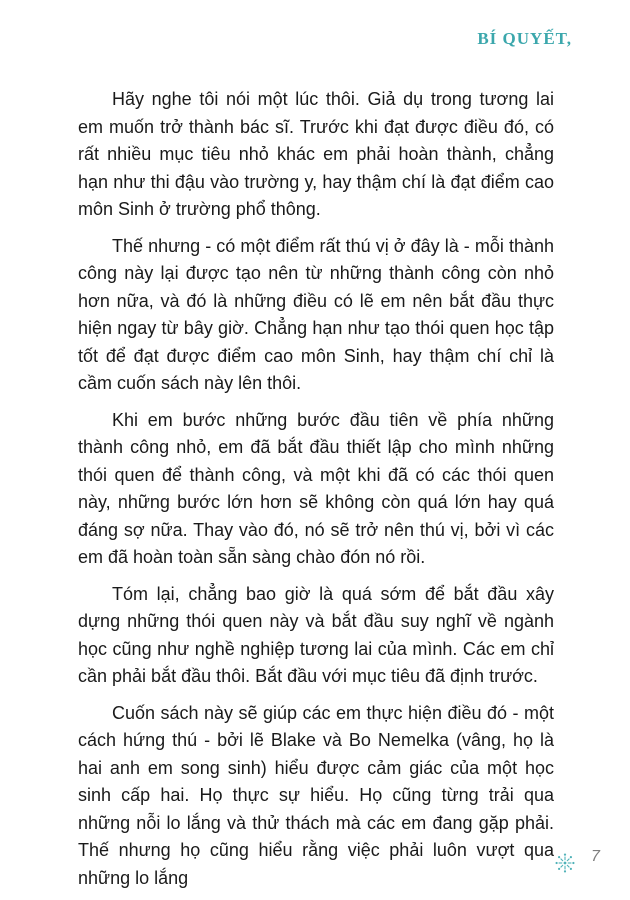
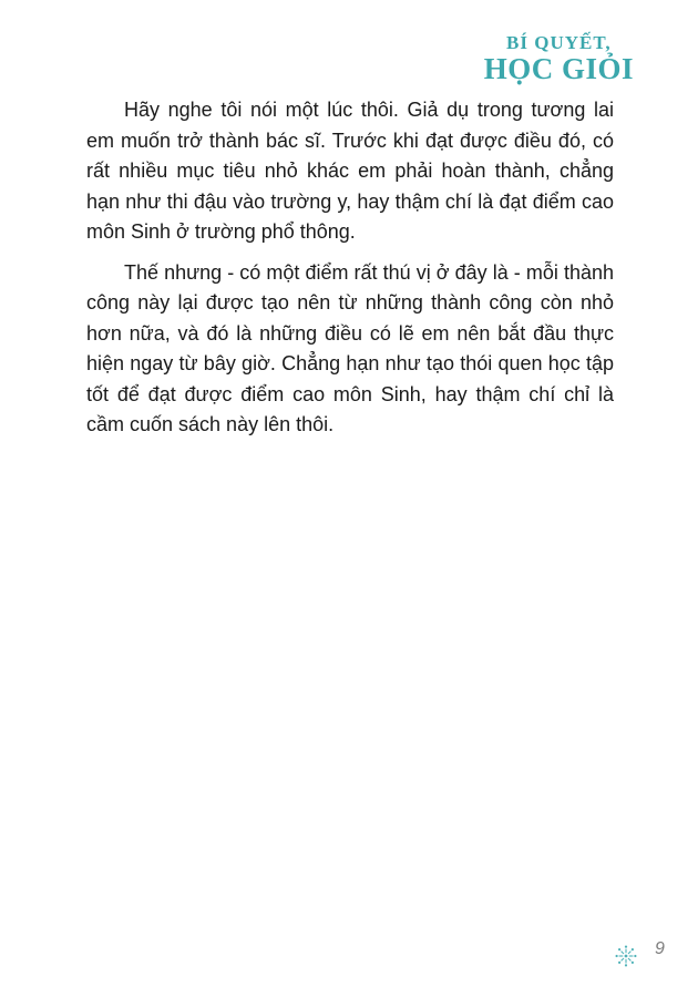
  BÍ QUYẾT,
+ HỌC GIỎI
  Hãy nghe tôi nói một lúc thôi. Giả dụ trong tương lai em muốn trở thành bác sĩ. Trước khi đạt được điều đó, có rất nhiều mục tiêu nhỏ khác em phải hoàn thành, chẳng hạn như thi đậu vào trường y, hay thậm chí là đạt điểm cao môn Sinh ở trường phổ thông.
  Thế nhưng - có một điểm rất thú vị ở đây là - mỗi thành công này lại được tạo nên từ những thành công còn nhỏ hơn nữa, và đó là những điều có lẽ em nên bắt đầu thực hiện ngay từ bây giờ. Chẳng hạn như tạo thói quen học tập tốt để đạt được điểm cao môn Sinh, hay thậm chí chỉ là cầm cuốn sách này lên thôi.
- Khi em bước những bước đầu tiên về phía những thành công nhỏ, em đã bắt đầu thiết lập cho mình những thói quen để thành công, và một khi đã có các thói quen này, những bước lớn hơn sẽ không còn quá lớn hay quá đáng sợ nữa. Thay vào đó, nó sẽ trở nên thú vị, bởi vì các em đã hoàn toàn sẵn sàng chào đón nó rồi.
- Tóm lại, chẳng bao giờ là quá sớm để bắt đầu xây dựng những thói quen này và bắt đầu suy nghĩ về ngành học cũng như nghề nghiệp tương lai của mình. Các em chỉ cần phải bắt đầu thôi. Bắt đầu với mục tiêu đã định trước.
- Cuốn sách này sẽ giúp các em thực hiện điều đó - một cách hứng thú - bởi lẽ Blake và Bo Nemelka (vâng, họ là hai anh em song sinh) hiểu được cảm giác của một học sinh cấp hai. Họ thực sự hiểu. Họ cũng từng trải qua những nỗi lo lắng và thử thách mà các em đang gặp phải. Thế nhưng họ cũng hiểu rằng việc phải luôn vượt qua những lo lắng
- 7
+ 9
